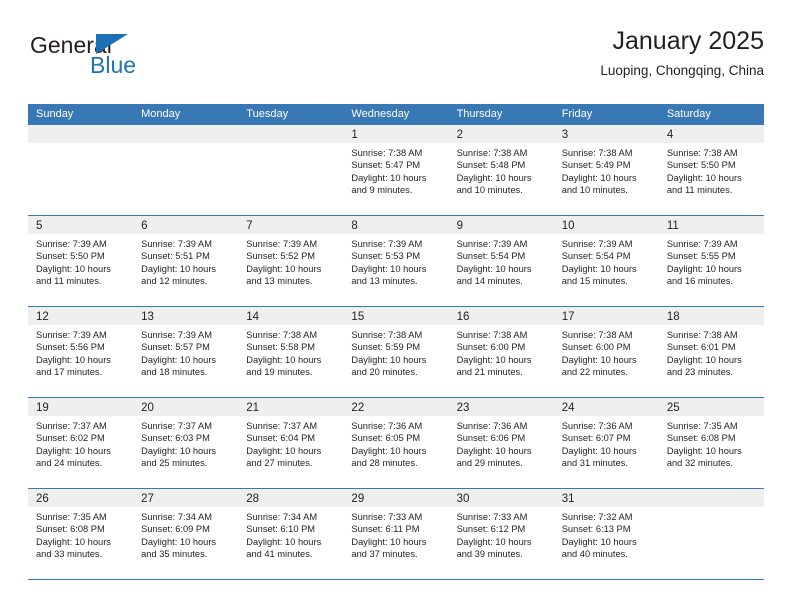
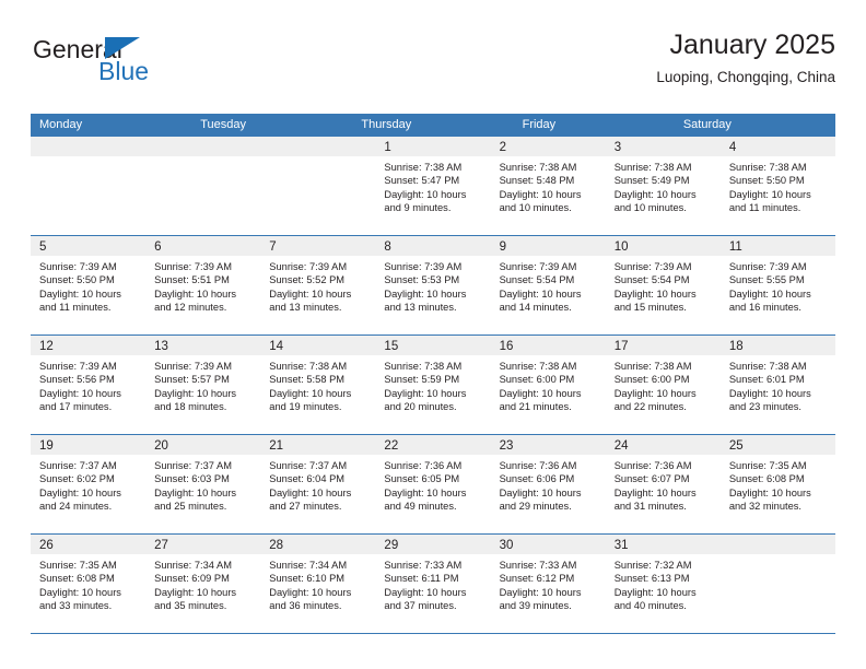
  General
  Blue
  January 2025
  Luoping, Chongqing, China
- Sunday
  Monday
  Tuesday
- Wednesday
  Thursday
  Friday
  Saturday
  1
  Sunrise: 7:38 AM
  Sunset: 5:47 PM
  Daylight: 10 hours
  and 9 minutes.
  2
  Sunrise: 7:38 AM
  Sunset: 5:48 PM
  Daylight: 10 hours
  and 10 minutes.
  3
  Sunrise: 7:38 AM
  Sunset: 5:49 PM
  Daylight: 10 hours
  and 10 minutes.
  4
  Sunrise: 7:38 AM
  Sunset: 5:50 PM
  Daylight: 10 hours
  and 11 minutes.
  5
  Sunrise: 7:39 AM
  Sunset: 5:50 PM
  Daylight: 10 hours
  and 11 minutes.
  6
  Sunrise: 7:39 AM
  Sunset: 5:51 PM
  Daylight: 10 hours
  and 12 minutes.
  7
  Sunrise: 7:39 AM
  Sunset: 5:52 PM
  Daylight: 10 hours
  and 13 minutes.
  8
  Sunrise: 7:39 AM
  Sunset: 5:53 PM
  Daylight: 10 hours
  and 13 minutes.
  9
  Sunrise: 7:39 AM
  Sunset: 5:54 PM
  Daylight: 10 hours
  and 14 minutes.
  10
  Sunrise: 7:39 AM
  Sunset: 5:54 PM
  Daylight: 10 hours
  and 15 minutes.
  11
  Sunrise: 7:39 AM
  Sunset: 5:55 PM
  Daylight: 10 hours
  and 16 minutes.
  12
  Sunrise: 7:39 AM
  Sunset: 5:56 PM
  Daylight: 10 hours
  and 17 minutes.
  13
  Sunrise: 7:39 AM
  Sunset: 5:57 PM
  Daylight: 10 hours
  and 18 minutes.
  14
  Sunrise: 7:38 AM
  Sunset: 5:58 PM
  Daylight: 10 hours
  and 19 minutes.
  15
  Sunrise: 7:38 AM
  Sunset: 5:59 PM
  Daylight: 10 hours
  and 20 minutes.
  16
  Sunrise: 7:38 AM
  Sunset: 6:00 PM
  Daylight: 10 hours
  and 21 minutes.
  17
  Sunrise: 7:38 AM
  Sunset: 6:00 PM
  Daylight: 10 hours
  and 22 minutes.
  18
  Sunrise: 7:38 AM
  Sunset: 6:01 PM
  Daylight: 10 hours
  and 23 minutes.
  19
  Sunrise: 7:37 AM
  Sunset: 6:02 PM
  Daylight: 10 hours
  and 24 minutes.
  20
  Sunrise: 7:37 AM
  Sunset: 6:03 PM
  Daylight: 10 hours
  and 25 minutes.
  21
  Sunrise: 7:37 AM
  Sunset: 6:04 PM
  Daylight: 10 hours
  and 27 minutes.
  22
  Sunrise: 7:36 AM
  Sunset: 6:05 PM
  Daylight: 10 hours
- and 28 minutes.
+ and 49 minutes.
  23
  Sunrise: 7:36 AM
  Sunset: 6:06 PM
  Daylight: 10 hours
  and 29 minutes.
  24
  Sunrise: 7:36 AM
  Sunset: 6:07 PM
  Daylight: 10 hours
  and 31 minutes.
  25
  Sunrise: 7:35 AM
  Sunset: 6:08 PM
  Daylight: 10 hours
  and 32 minutes.
  26
  Sunrise: 7:35 AM
  Sunset: 6:08 PM
  Daylight: 10 hours
  and 33 minutes.
  27
  Sunrise: 7:34 AM
  Sunset: 6:09 PM
  Daylight: 10 hours
  and 35 minutes.
  28
  Sunrise: 7:34 AM
  Sunset: 6:10 PM
  Daylight: 10 hours
- and 41 minutes.
+ and 36 minutes.
  29
  Sunrise: 7:33 AM
  Sunset: 6:11 PM
  Daylight: 10 hours
  and 37 minutes.
  30
  Sunrise: 7:33 AM
  Sunset: 6:12 PM
  Daylight: 10 hours
  and 39 minutes.
  31
  Sunrise: 7:32 AM
  Sunset: 6:13 PM
  Daylight: 10 hours
  and 40 minutes.
